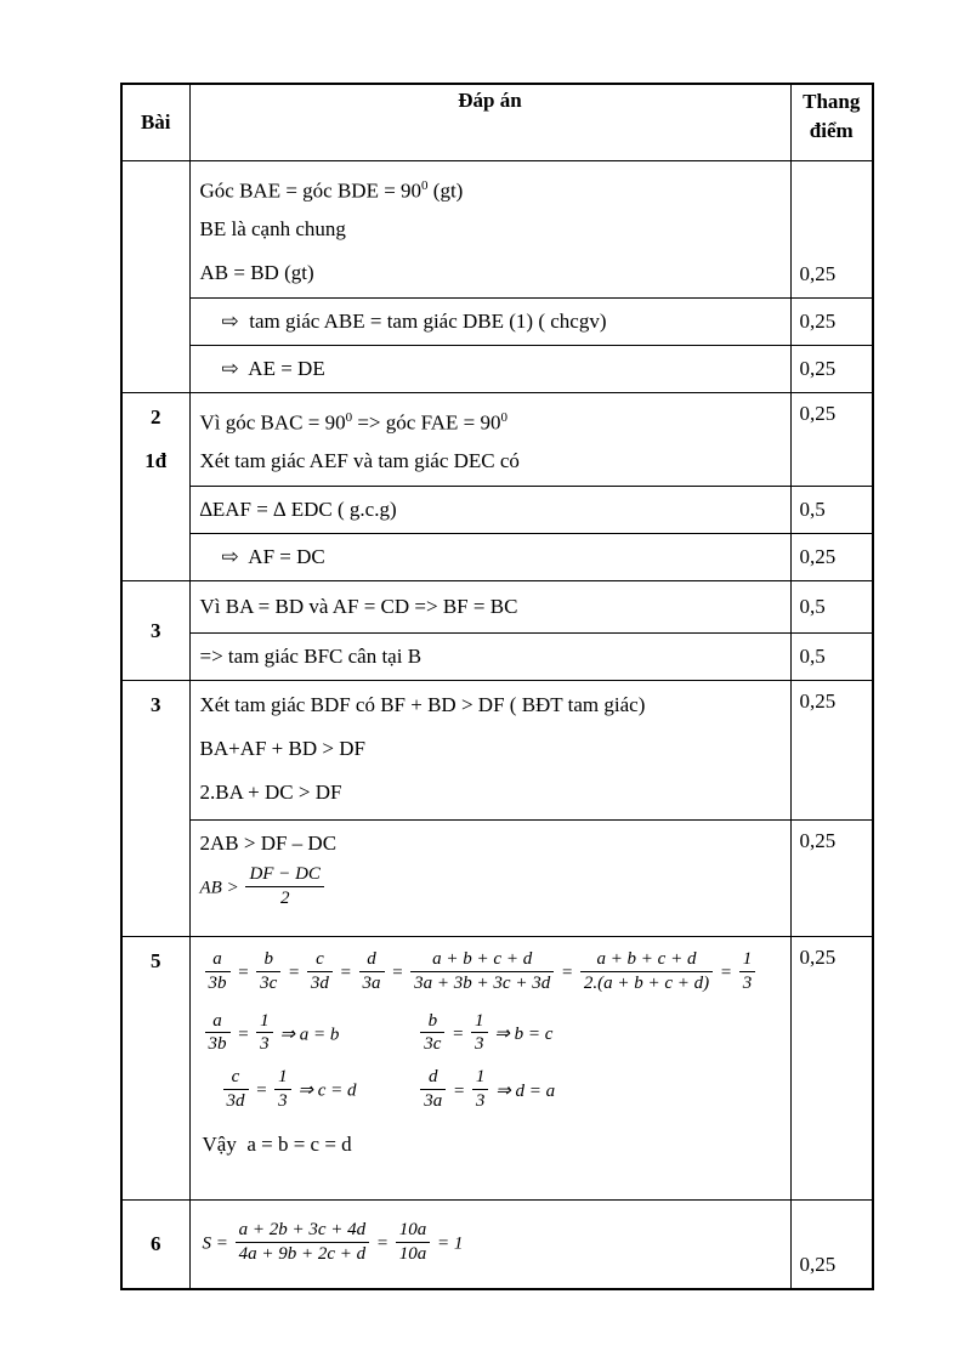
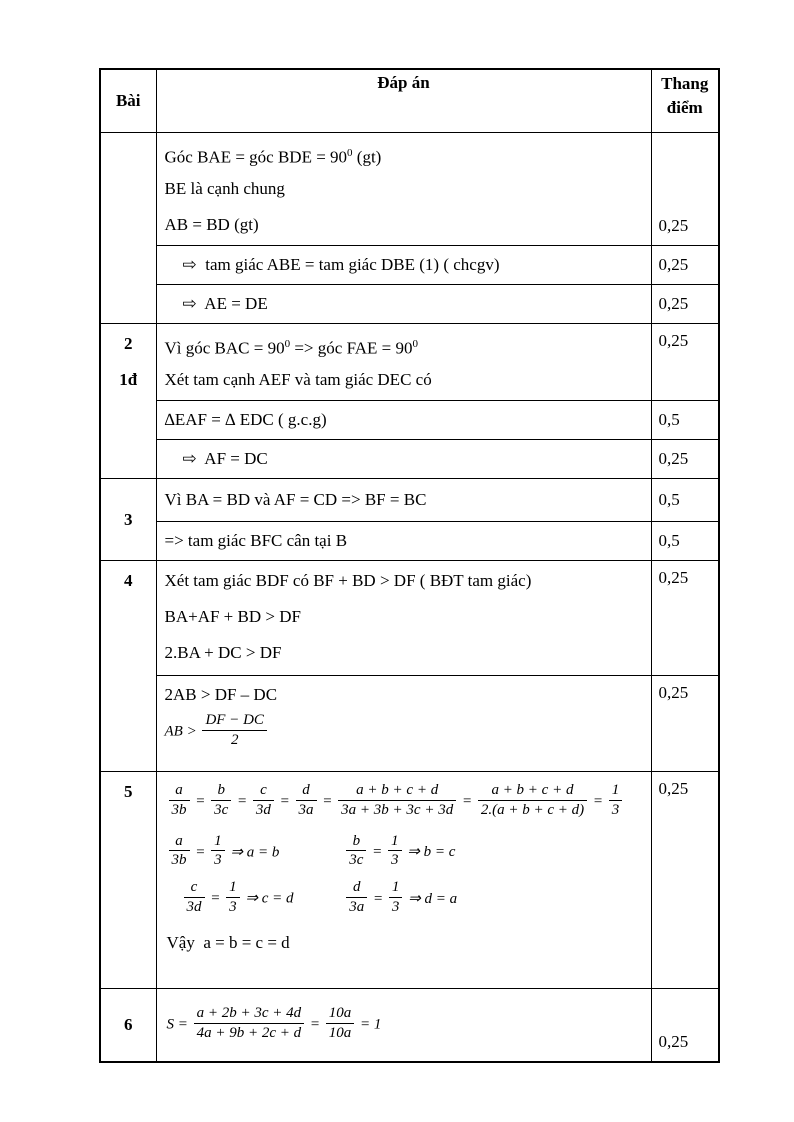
  Bài	Đáp án	Thang điểm
  	Góc BAE = góc BDE = 900 (gt) BE là cạnh chung AB = BD (gt)	0,25
  ⇨ tam giác ABE = tam giác DBE (1) ( chcgv)	0,25
  ⇨ AE = DE	0,25
- 2 1đ	Vì góc BAC = 900 => góc FAE = 900 Xét tam giác AEF và tam giác DEC có	0,25
+ 2 1đ	Vì góc BAC = 900 => góc FAE = 900 Xét tam cạnh AEF và tam giác DEC có	0,25
  ∆EAF = ∆ EDC ( g.c.g)	0,5
  ⇨ AF = DC	0,25
  3	Vì BA = BD và AF = CD => BF = BC	0,5
  => tam giác BFC cân tại B	0,5
- 3	Xét tam giác BDF có BF + BD > DF ( BĐT tam giác) BA+AF + BD > DF 2.BA + DC > DF	0,25
+ 4	Xét tam giác BDF có BF + BD > DF ( BĐT tam giác) BA+AF + BD > DF 2.BA + DC > DF	0,25
  2AB > DF – DC AB > DF − DC2	0,25
  5	a3b = b3c = c3d = d3a = a + b + c + d3a + 3b + 3c + 3d = a + b + c + d2.(a + b + c + d) = 13 a3b = 13 ⇒ a = b b3c = 13 ⇒ b = c c3d = 13 ⇒ c = d d3a = 13 ⇒ d = a Vậy a = b = c = d	0,25
  6	S = a + 2b + 3c + 4d4a + 9b + 2c + d = 10a10a = 1	0,25
